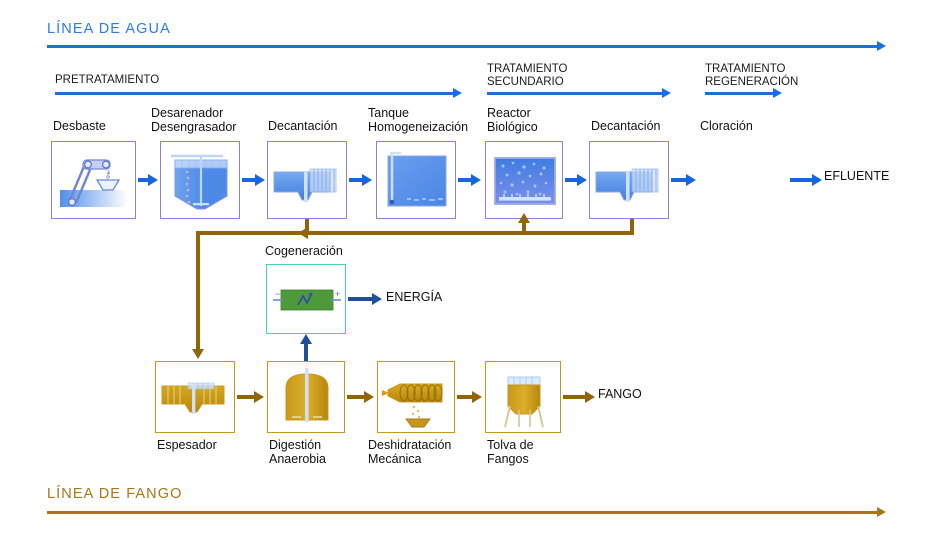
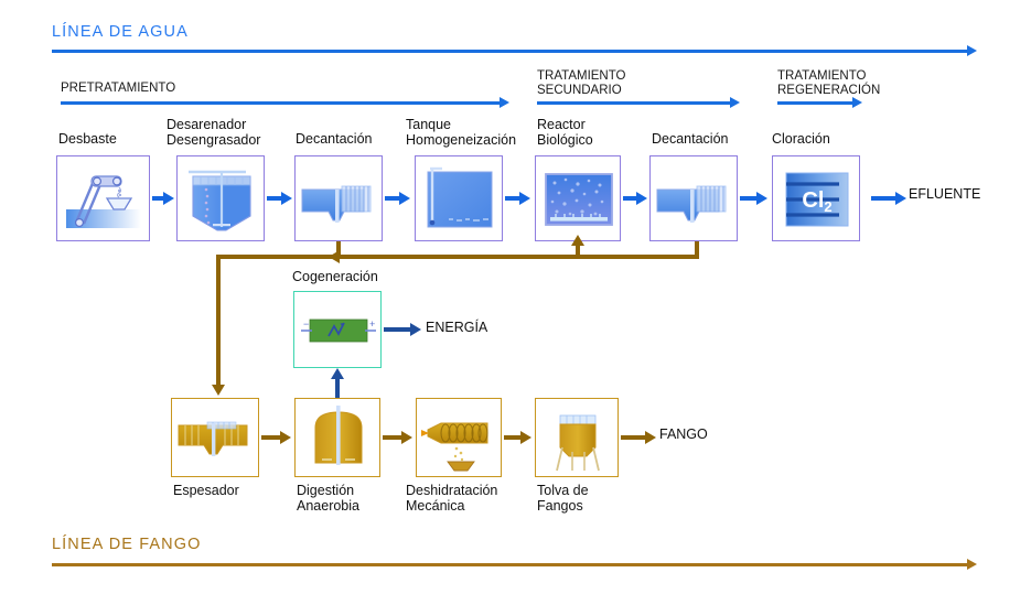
  LÍNEA DE AGUA
  PRETRATAMIENTO
  TRATAMIENTO
  SECUNDARIO
  TRATAMIENTO
  REGENERACIÓN
  Desbaste
  Desarenador
  Desengrasador
  Decantación
  Tanque
  Homogeneización
  Reactor
  Biológico
  Decantación
  Cloración
+ Cl2
  EFLUENTE
  Cogeneración
  −
  +
  ENERGÍA
  Espesador
  Digestión
  Anaerobia
  Deshidratación
  Mecánica
  Tolva de
  Fangos
  FANGO
  LÍNEA DE FANGO
